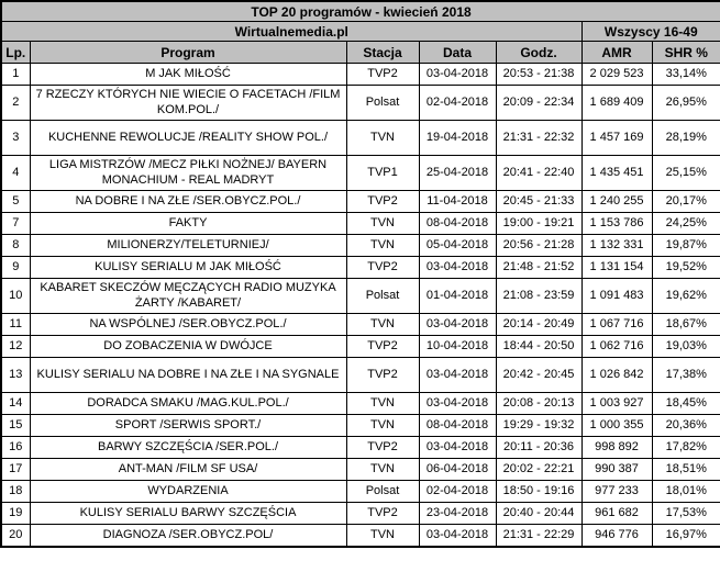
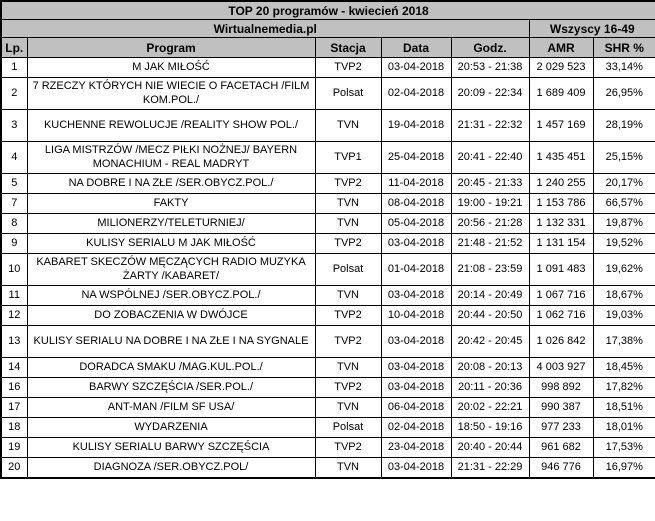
  TOP 20 programów - kwiecień 2018
  Wirtualnemedia.pl	Wszyscy 16-49
  Lp.	Program	Stacja	Data	Godz.	AMR	SHR %
  1	M JAK MIŁOŚĆ	TVP2	03-04-2018	20:53 - 21:38	2 029 523	33,14%
  2	7 RZECZY KTÓRYCH NIE WIECIE O FACETACH /FILM KOM.POL./	Polsat	02-04-2018	20:09 - 22:34	1 689 409	26,95%
  3	KUCHENNE REWOLUCJE /REALITY SHOW POL./	TVN	19-04-2018	21:31 - 22:32	1 457 169	28,19%
  4	LIGA MISTRZÓW /MECZ PIŁKI NOŻNEJ/ BAYERN MONACHIUM - REAL MADRYT	TVP1	25-04-2018	20:41 - 22:40	1 435 451	25,15%
  5	NA DOBRE I NA ZŁE /SER.OBYCZ.POL./	TVP2	11-04-2018	20:45 - 21:33	1 240 255	20,17%
- 7	FAKTY	TVN	08-04-2018	19:00 - 19:21	1 153 786	24,25%
+ 7	FAKTY	TVN	08-04-2018	19:00 - 19:21	1 153 786	66,57%
  8	MILIONERZY/TELETURNIEJ/	TVN	05-04-2018	20:56 - 21:28	1 132 331	19,87%
  9	KULISY SERIALU M JAK MIŁOŚĆ	TVP2	03-04-2018	21:48 - 21:52	1 131 154	19,52%
  10	KABARET SKECZÓW MĘCZĄCYCH RADIO MUZYKA ŻARTY /KABARET/	Polsat	01-04-2018	21:08 - 23:59	1 091 483	19,62%
  11	NA WSPÓLNEJ /SER.OBYCZ.POL./	TVN	03-04-2018	20:14 - 20:49	1 067 716	18,67%
- 12	DO ZOBACZENIA W DWÓJCE	TVP2	10-04-2018	18:44 - 20:50	1 062 716	19,03%
+ 12	DO ZOBACZENIA W DWÓJCE	TVP2	10-04-2018	20:44 - 20:50	1 062 716	19,03%
  13	KULISY SERIALU NA DOBRE I NA ZŁE I NA SYGNALE	TVP2	03-04-2018	20:42 - 20:45	1 026 842	17,38%
- 14	DORADCA SMAKU /MAG.KUL.POL./	TVN	03-04-2018	20:08 - 20:13	1 003 927	18,45%
+ 14	DORADCA SMAKU /MAG.KUL.POL./	TVN	03-04-2018	20:08 - 20:13	4 003 927	18,45%
- 15	SPORT /SERWIS SPORT./	TVN	08-04-2018	19:29 - 19:32	1 000 355	20,36%
  16	BARWY SZCZĘŚCIA /SER.POL./	TVP2	03-04-2018	20:11 - 20:36	998 892	17,82%
  17	ANT-MAN /FILM SF USA/	TVN	06-04-2018	20:02 - 22:21	990 387	18,51%
  18	WYDARZENIA	Polsat	02-04-2018	18:50 - 19:16	977 233	18,01%
  19	KULISY SERIALU BARWY SZCZĘŚCIA	TVP2	23-04-2018	20:40 - 20:44	961 682	17,53%
  20	DIAGNOZA /SER.OBYCZ.POL/	TVN	03-04-2018	21:31 - 22:29	946 776	16,97%
